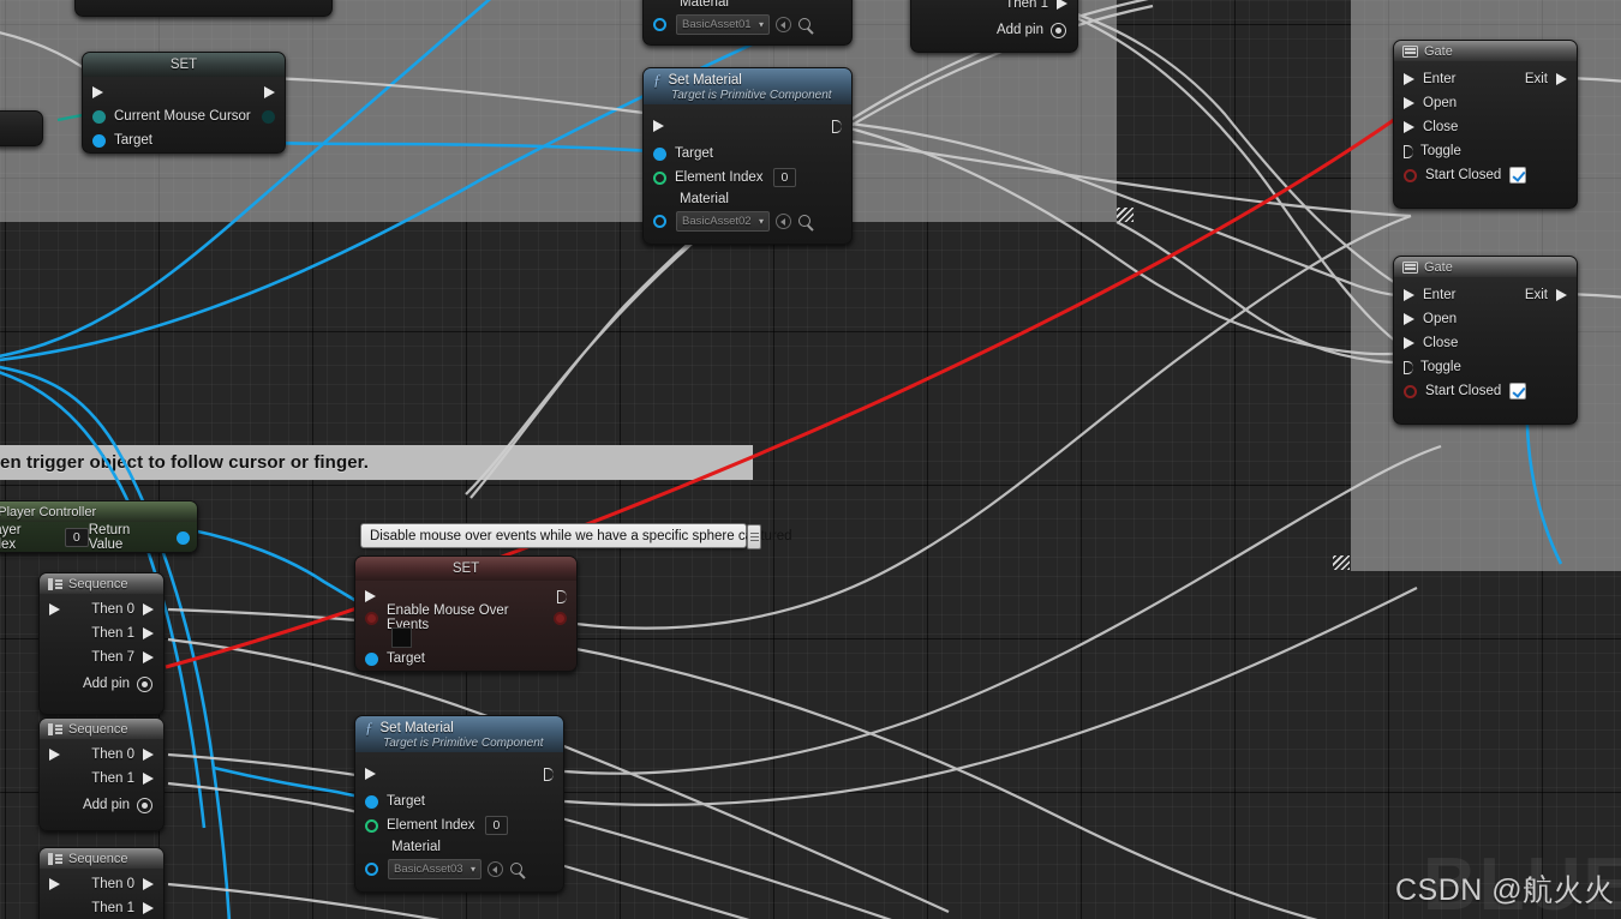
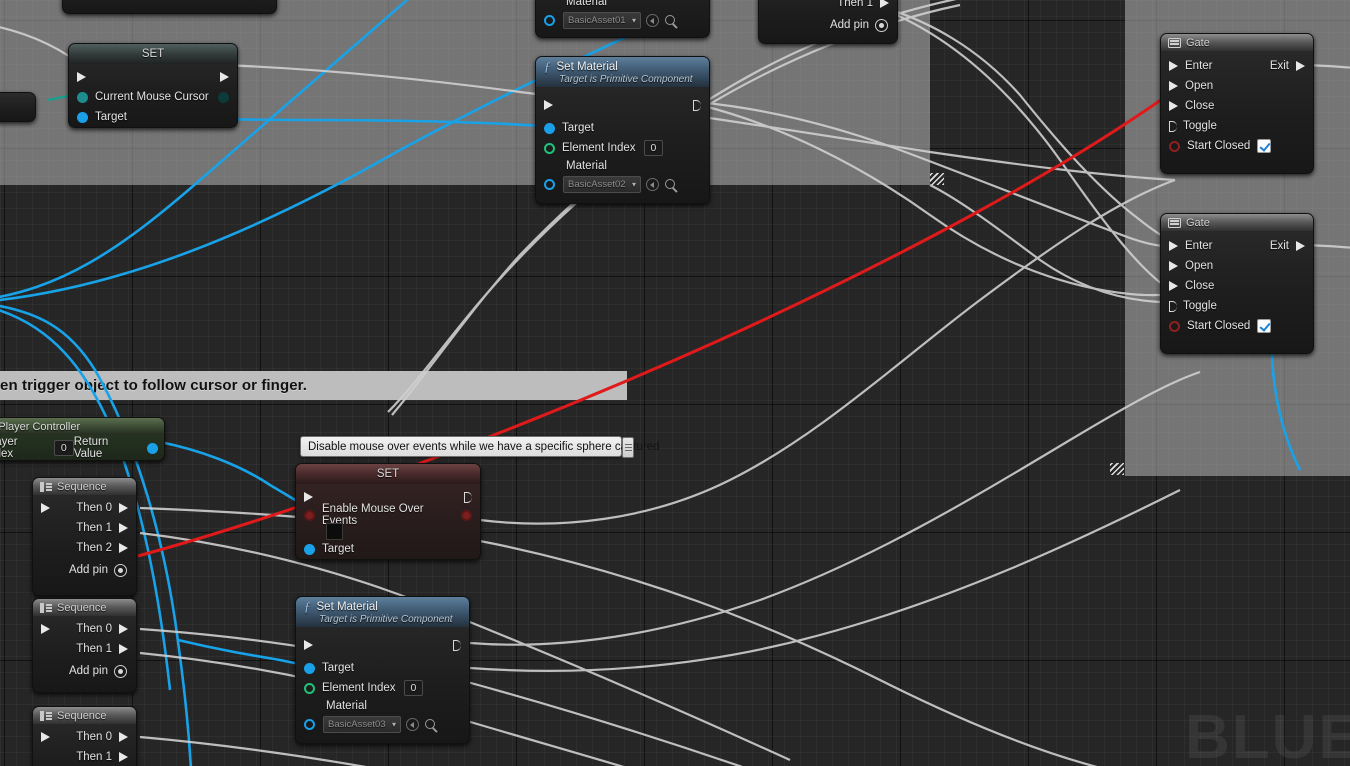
  en trigger oject to follow cursor or finger.
  SET
  Current Mouse Cursor
  Target
  Material
  BasicAsset01
  ▾
  ƒ
  Set Material
  Target is Primitive Component
  Target
  Element Index
  0
  Material
  BasicAsset02
  ▾
  Then 1
  Add pin
  Gate
  Enter
  Exit
  Open
  Close
  Toggle
  Start Closed
  Gate
  Enter
  Exit
  Open
  Close
  Toggle
  Start Closed
  Player Controller
  0
  Return Value
  Sequence
  Then 0
  Then 1
- Then 7
+ Then 2
  Add pin
  Sequence
  Then 0
  Then 1
  Add pin
  Sequence
  Then 0
  Then 1
  SET
  Enable Mouse Over Events
  Target
  ƒ
  Set Material
  Target is Primitive Component
  Target
  Element Index
  0
  Material
  BasicAsset03
  ▾
  Disable mouse over events while we have a specific sphere ctured
  BLUE
- CSDN @航火火
